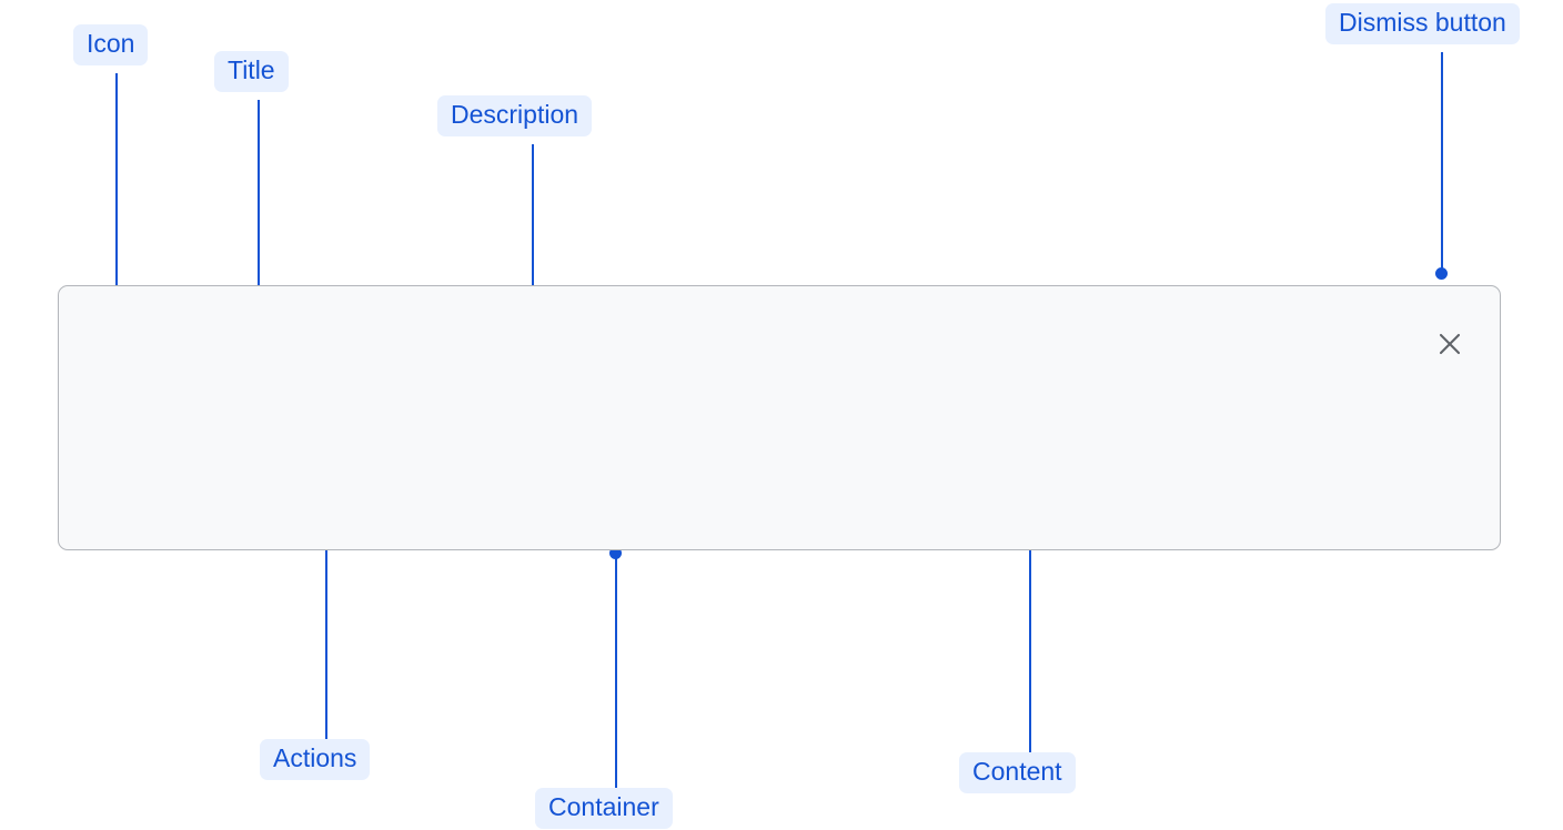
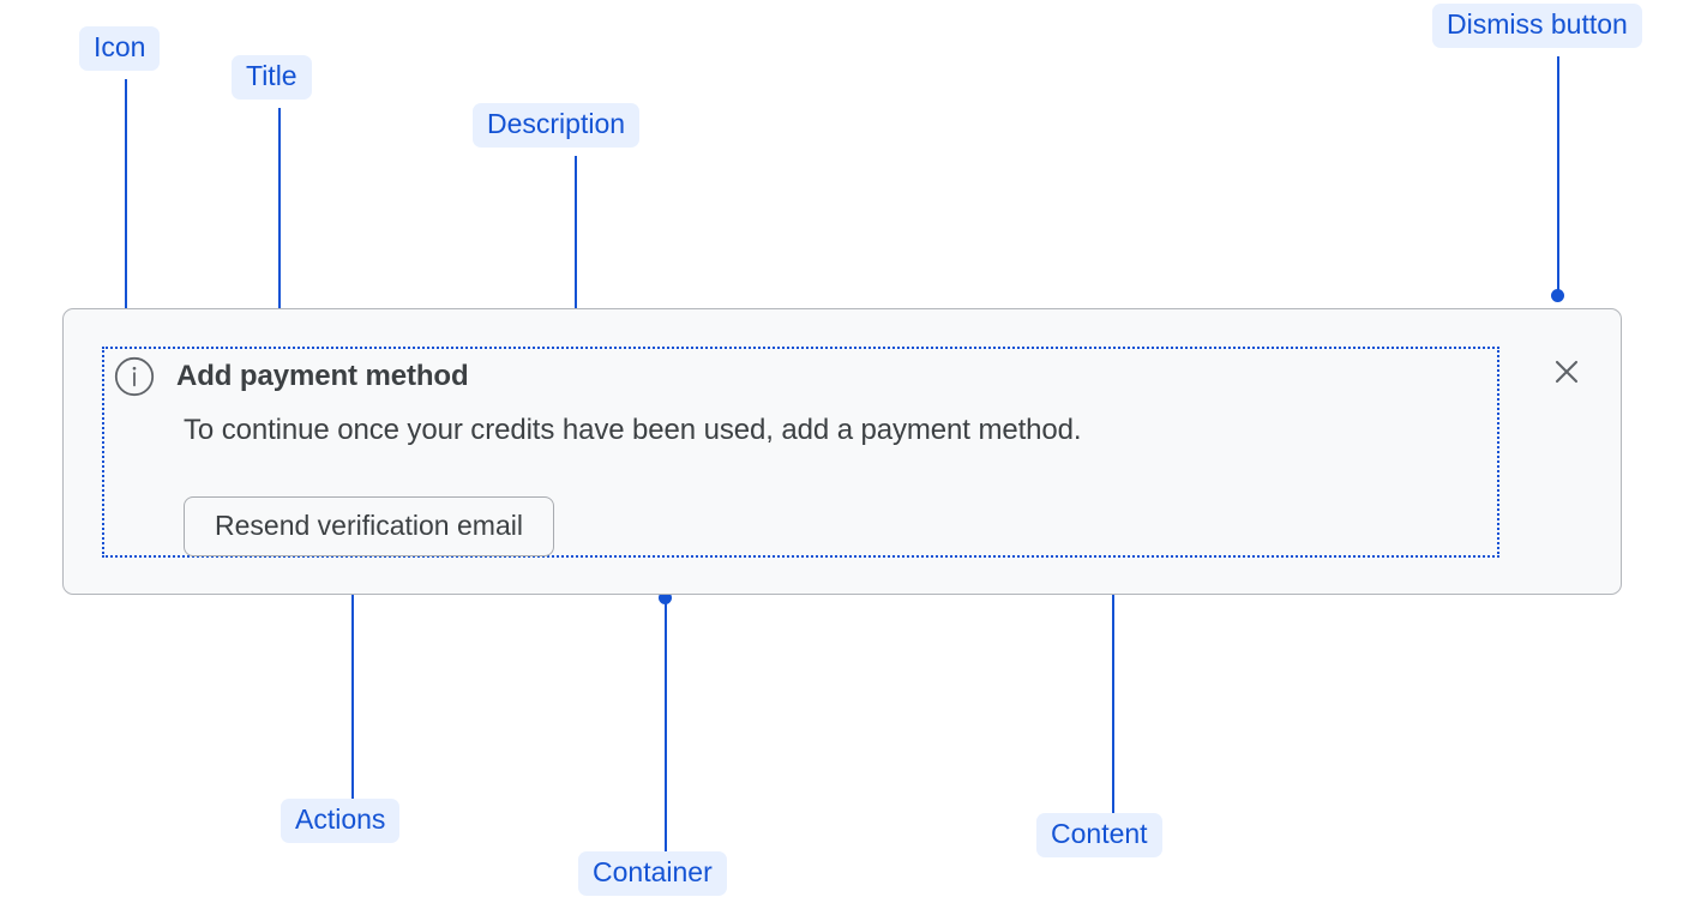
  Icon
  Title
  Description
  Dismiss button
  Actions
  Container
  Content
+ Add payment method
+ To continue once your credits have been used, add a payment method.
+ Resend verification email
